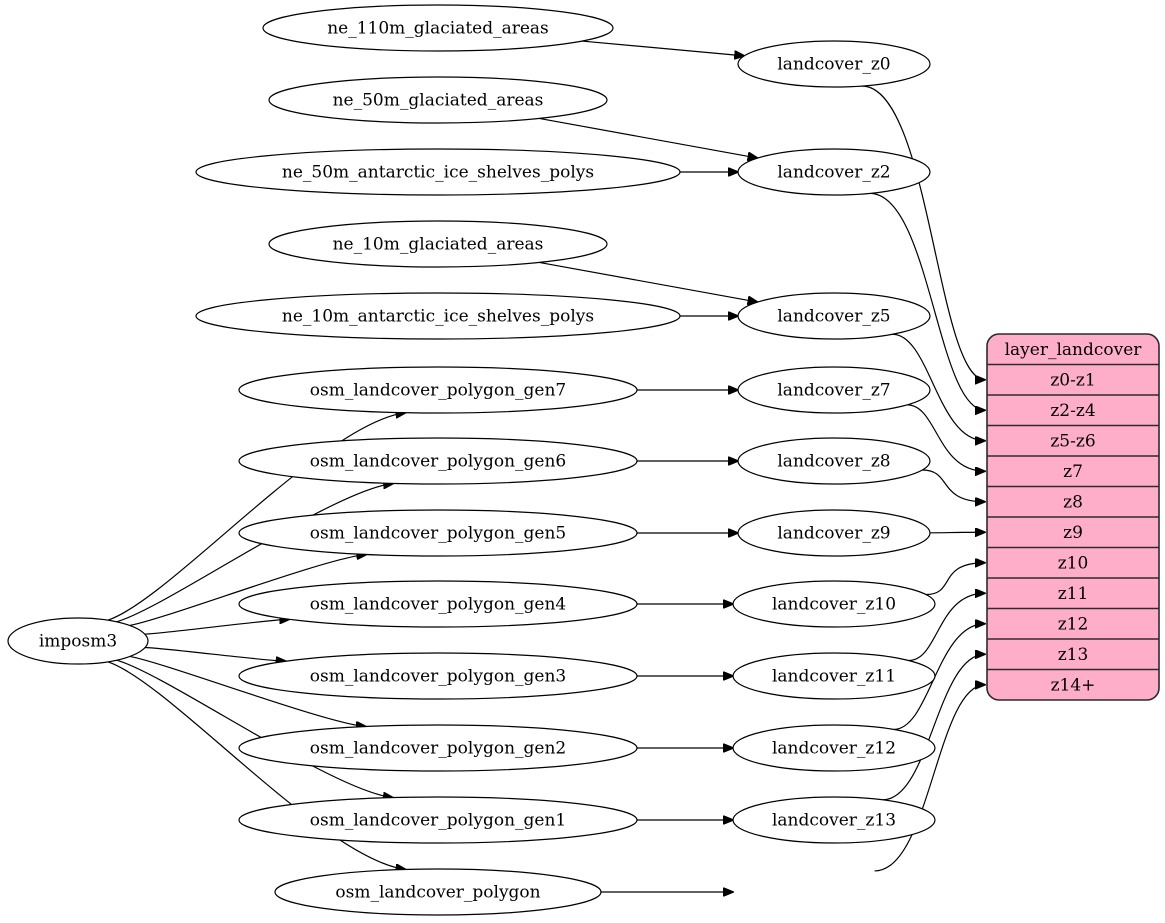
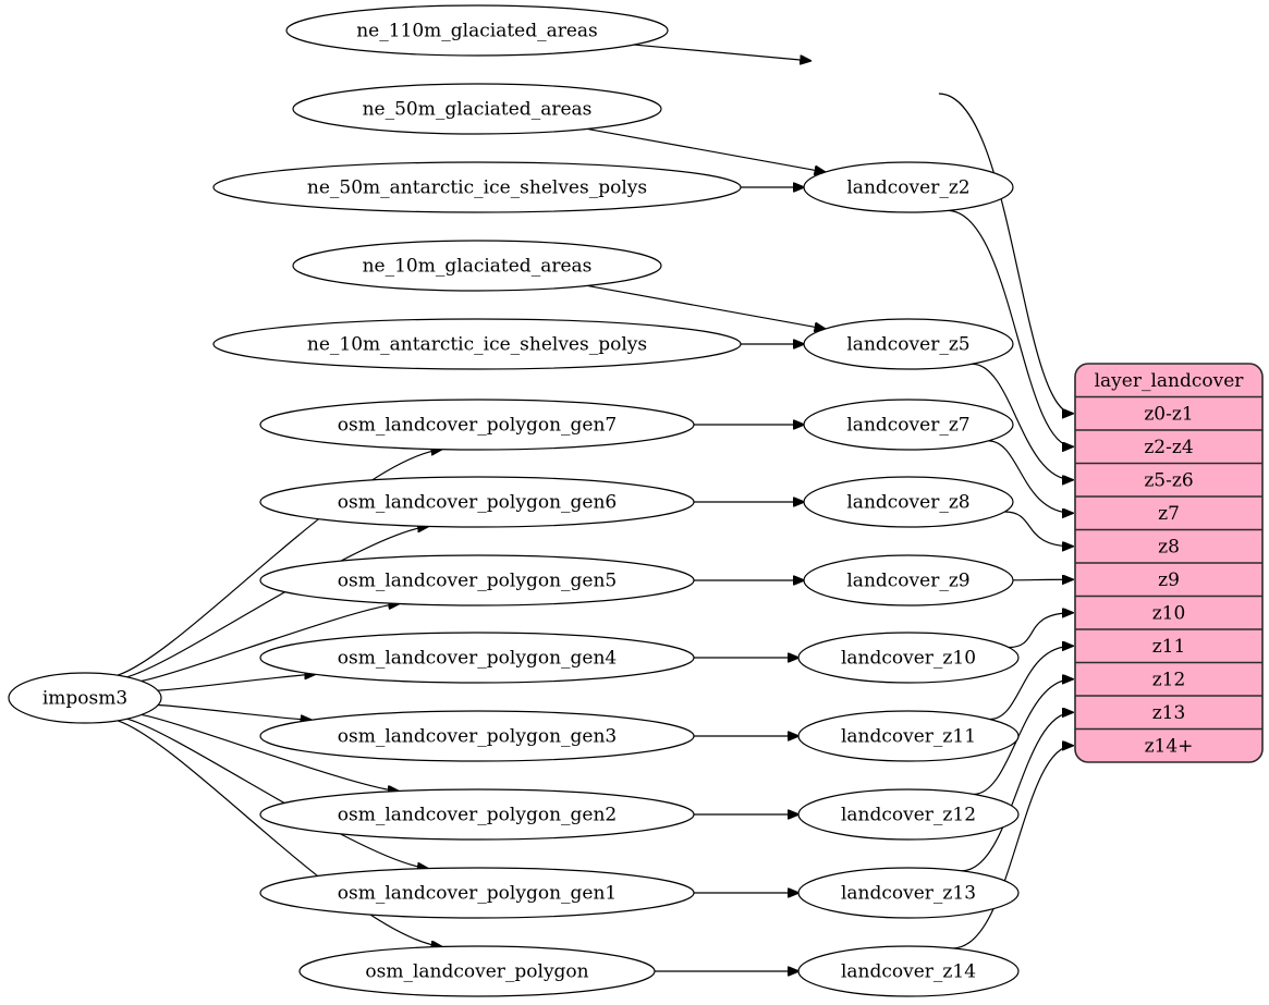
  imposm3
  ne_110m_glaciated_areas
  ne_50m_glaciated_areas
  ne_50m_antarctic_ice_shelves_polys
  ne_10m_glaciated_areas
  ne_10m_antarctic_ice_shelves_polys
  osm_landcover_polygon_gen7
  osm_landcover_polygon_gen6
  osm_landcover_polygon_gen5
  osm_landcover_polygon_gen4
  osm_landcover_polygon_gen3
  osm_landcover_polygon_gen2
  osm_landcover_polygon_gen1
  osm_landcover_polygon
- landcover_z0
  landcover_z2
  landcover_z5
  landcover_z7
  landcover_z8
  landcover_z9
  landcover_z10
  landcover_z11
  landcover_z12
  landcover_z13
+ landcover_z14
  layer_landcover
  z0-z1
  z2-z4
  z5-z6
  z7
  z8
  z9
  z10
  z11
  z12
  z13
  z14+
